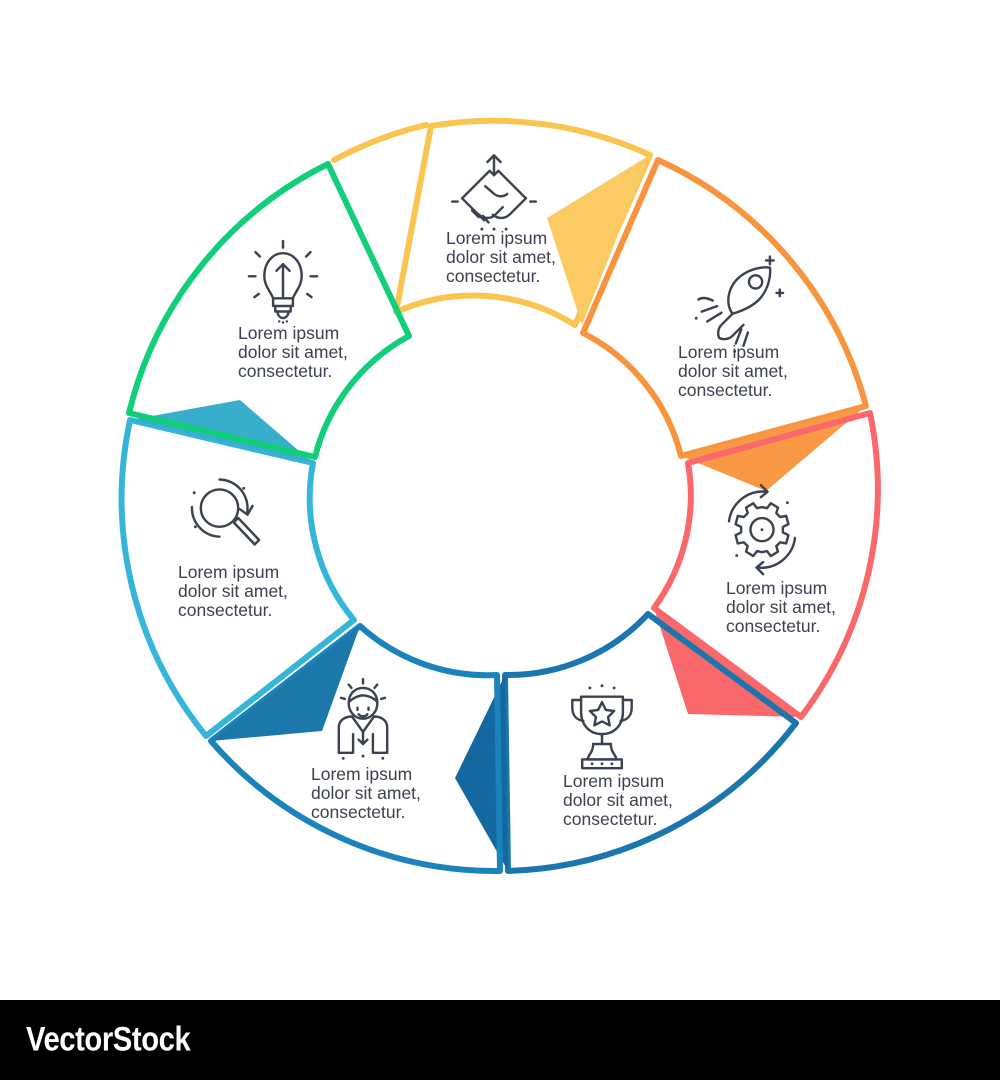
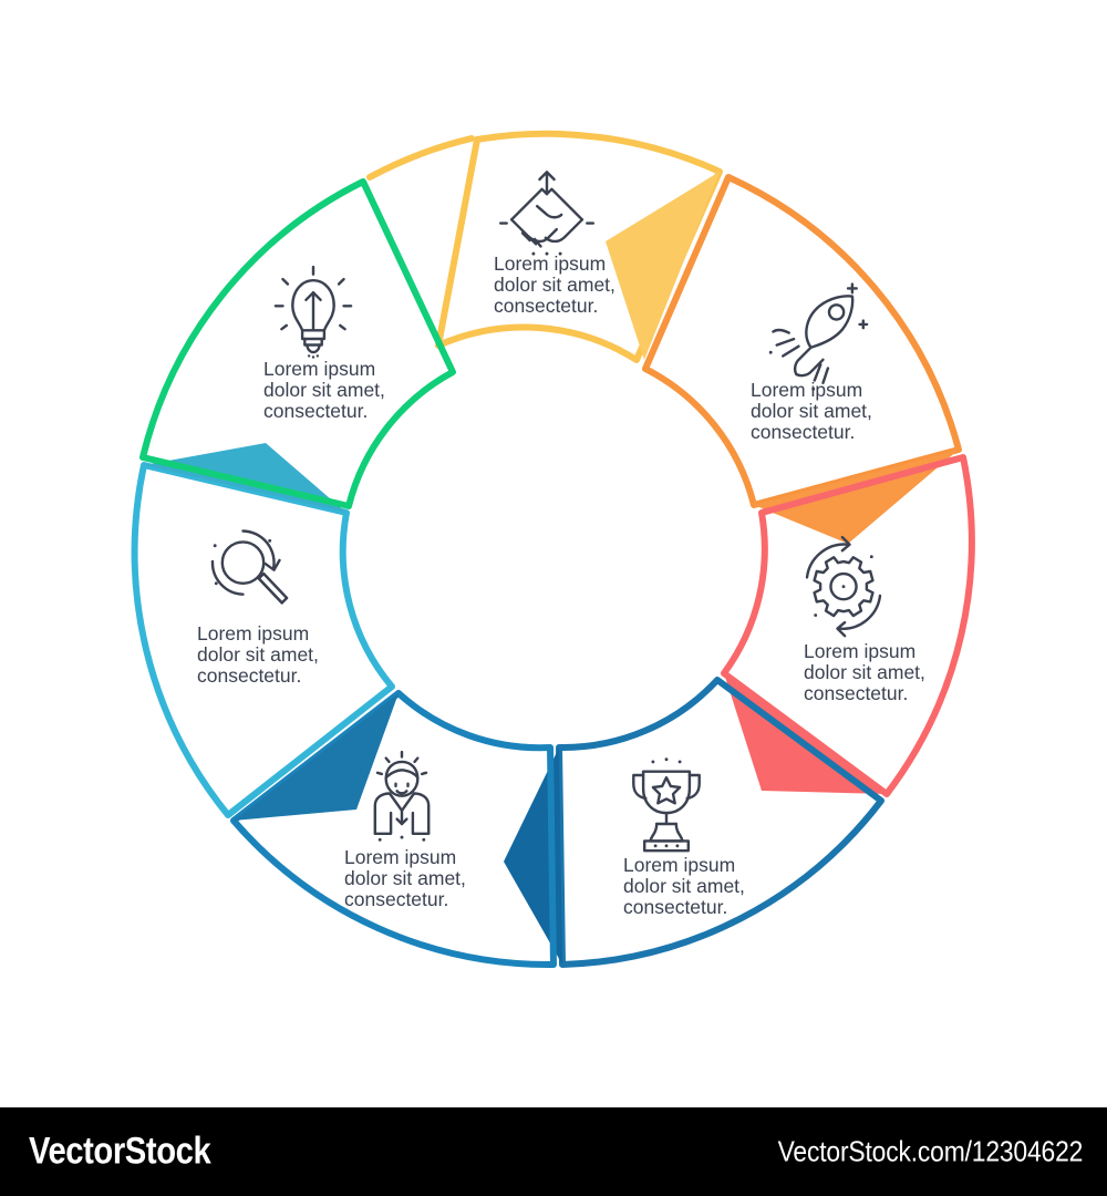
  Lorem ipsum dolor sit amet, consectetur.
  Lorem ipsum dolor sit amet, consectetur.
  Lorem ipsum dolor sit amet, consectetur.
  Lorem ipsum dolor sit amet, consectetur.
  Lorem ipsum dolor sit amet, consectetur.
  Lorem ipsum dolor sit amet, consectetur.
  Lorem ipsum dolor sit amet, consectetur.
  VectorStock
+ VectorStock.com/12304622
